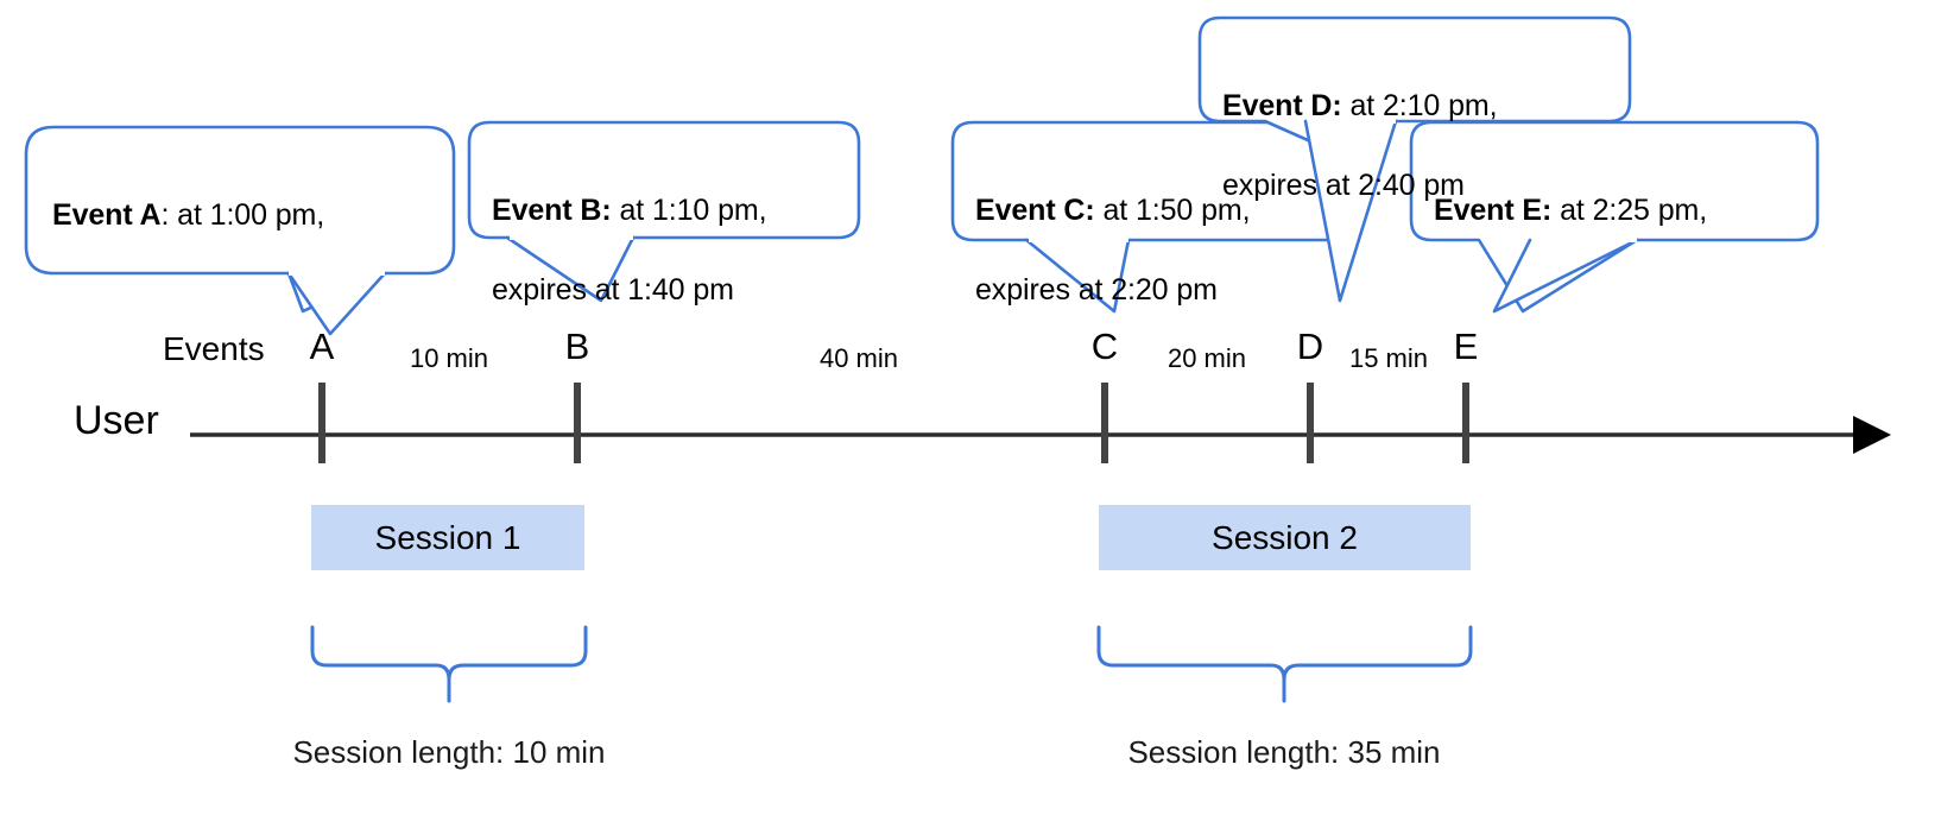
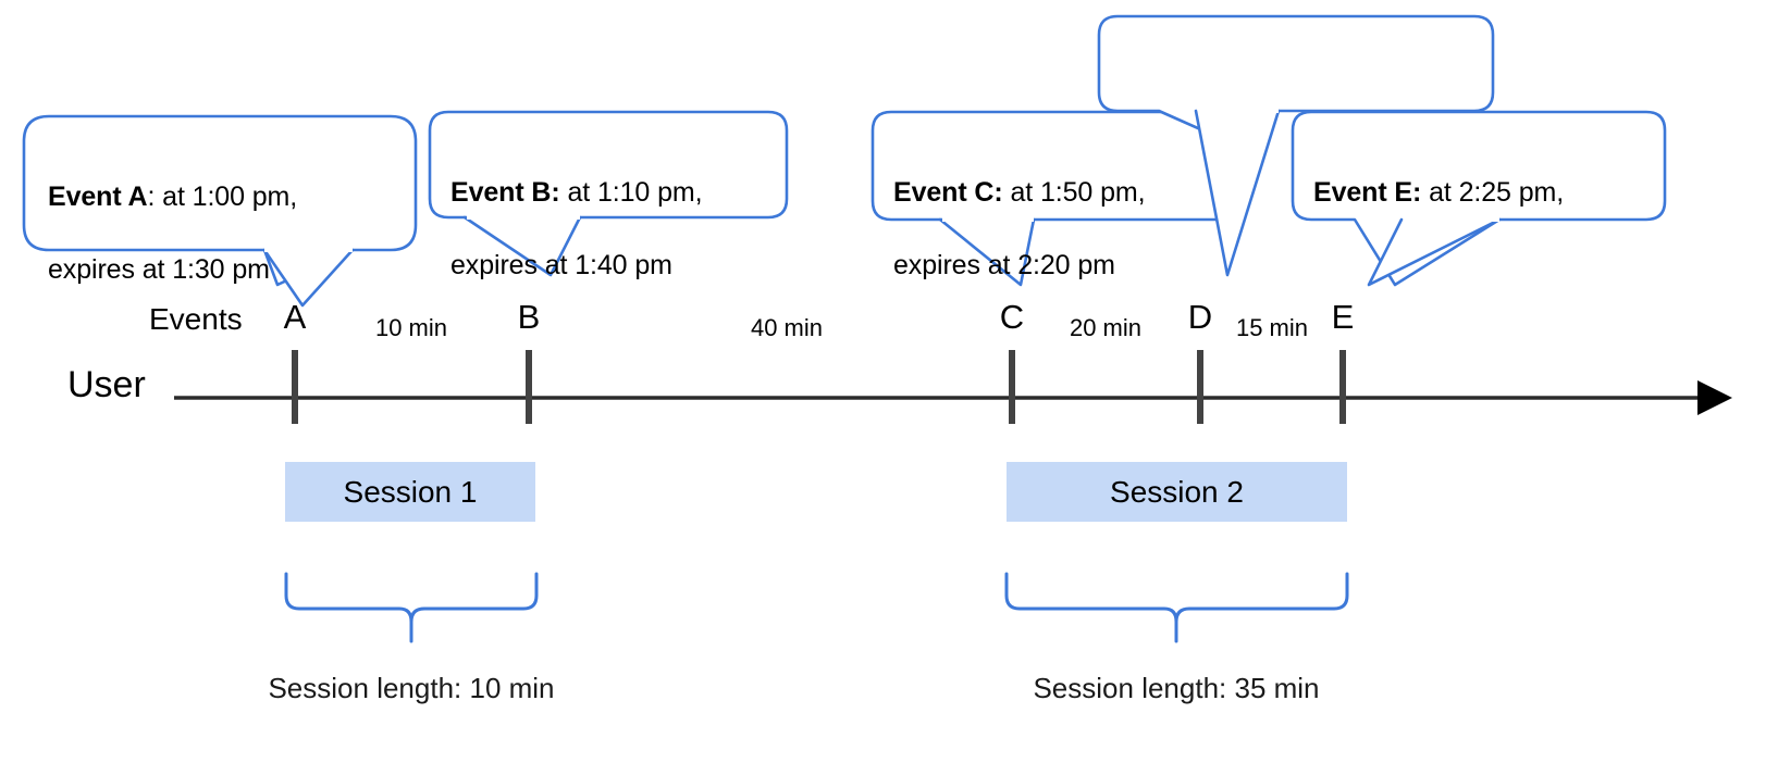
  Event A: at 1:00 pm,
+ expires at 1:30 pm
  Event B: at 1:10 pm,
  expires at 1:40 pm
  Event C: at 1:50 pm,
  expires at 2:20 pm
- Event D: at 2:10 pm,
- expires at 2:40 pm
  Event E: at 2:25 pm,
  Events
  User
  A
  B
  C
  D
  E
  10 min
  40 min
  20 min
  15 min
  Session 1
  Session 2
  Session length: 10 min
  Session length: 35 min
